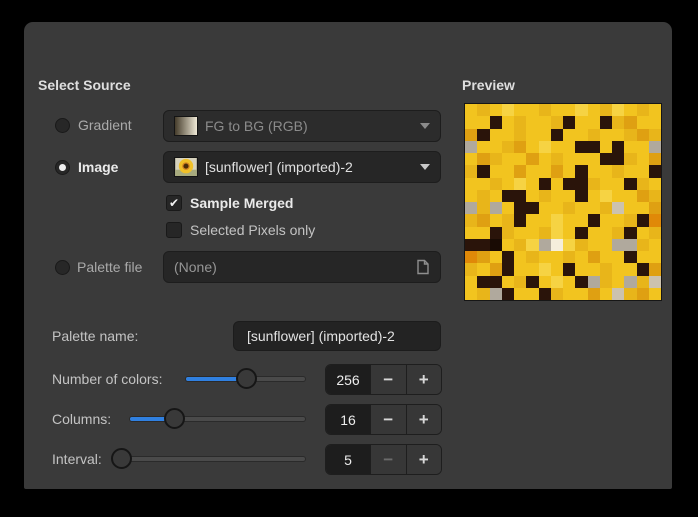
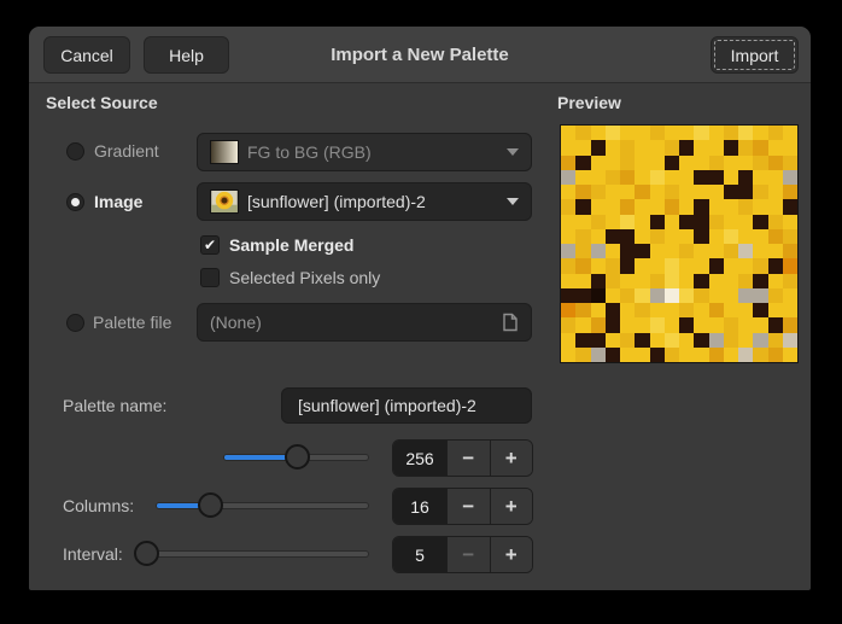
+ Import a New Palette
+ Cancel
+ Help
+ Import
  Select Source
  Gradient
  FG to BG (RGB)
  Image
  [sunflower] (imported)-2
  ✔
  Sample Merged
  Selected Pixels only
  Palette file
  (None)
  Palette name:
  [sunflower] (imported)-2
- Number of colors:
  256
  −
  +
  Columns:
  16
  −
  +
  Interval:
  5
  −
  +
  Preview
